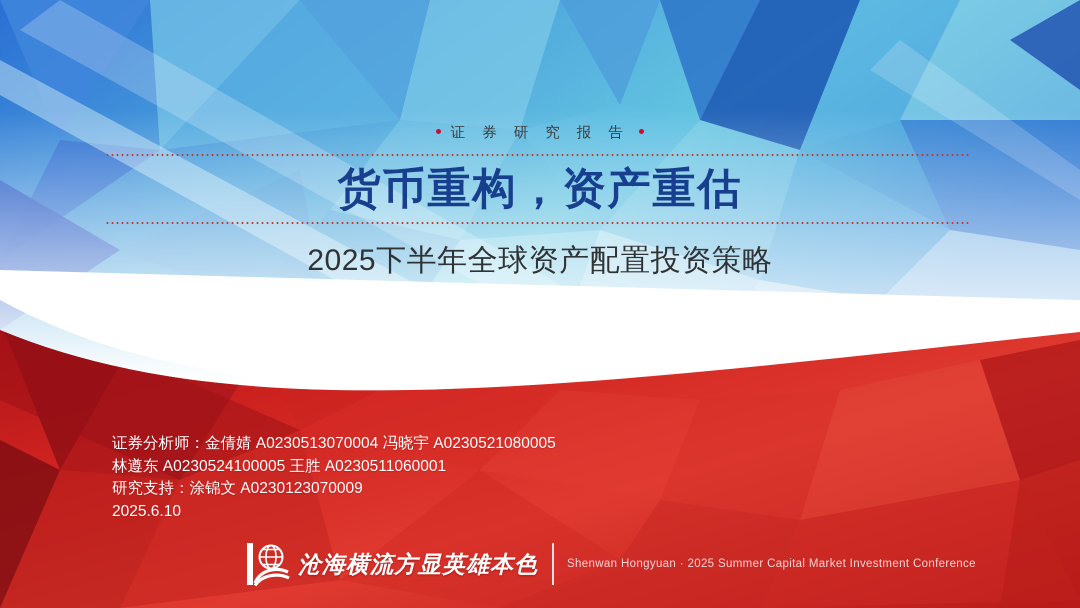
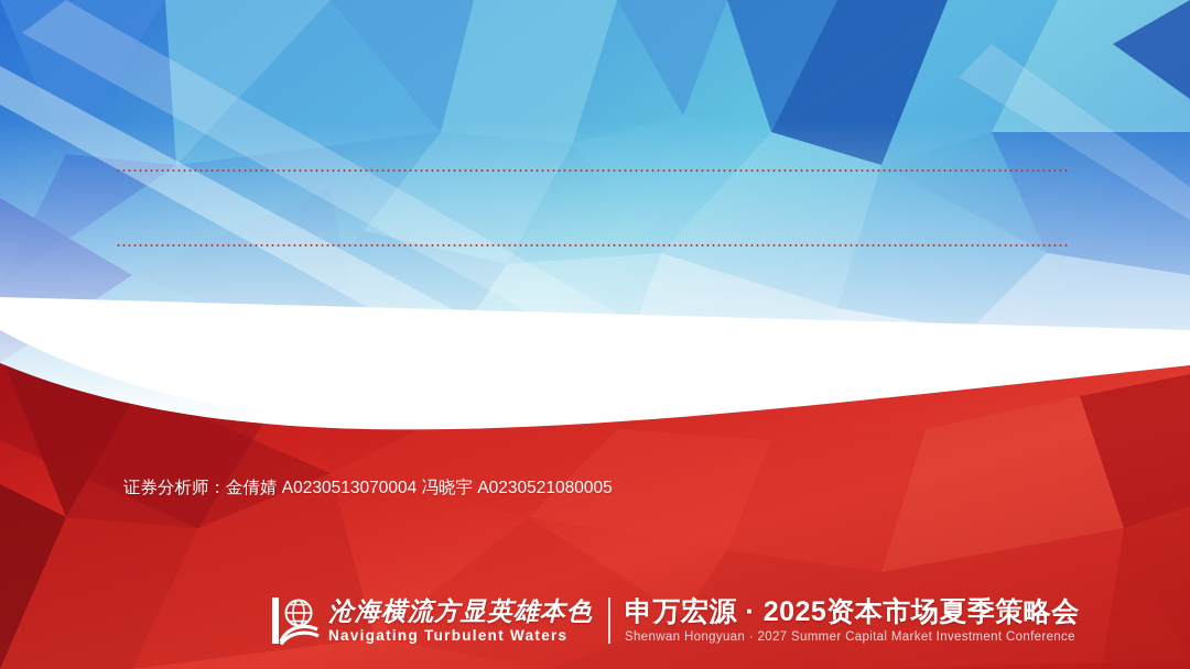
- 证 券 研 究 报 告
- 货币重构，资产重估
- 2025下半年全球资产配置投资策略
  证券分析师：金倩婧 A0230513070004 冯晓宇 A0230521080005
- 林遵东 A0230524100005 王胜 A0230511060001
- 研究支持：涂锦文 A0230123070009
- 2025.6.10
  沧海横流方显英雄本色
+ Navigating Turbulent Waters
+ 申万宏源 · 2025资本市场夏季策略会
- Shenwan Hongyuan · 2025 Summer Capital Market Investment Conference
+ Shenwan Hongyuan · 2027 Summer Capital Market Investment Conference
